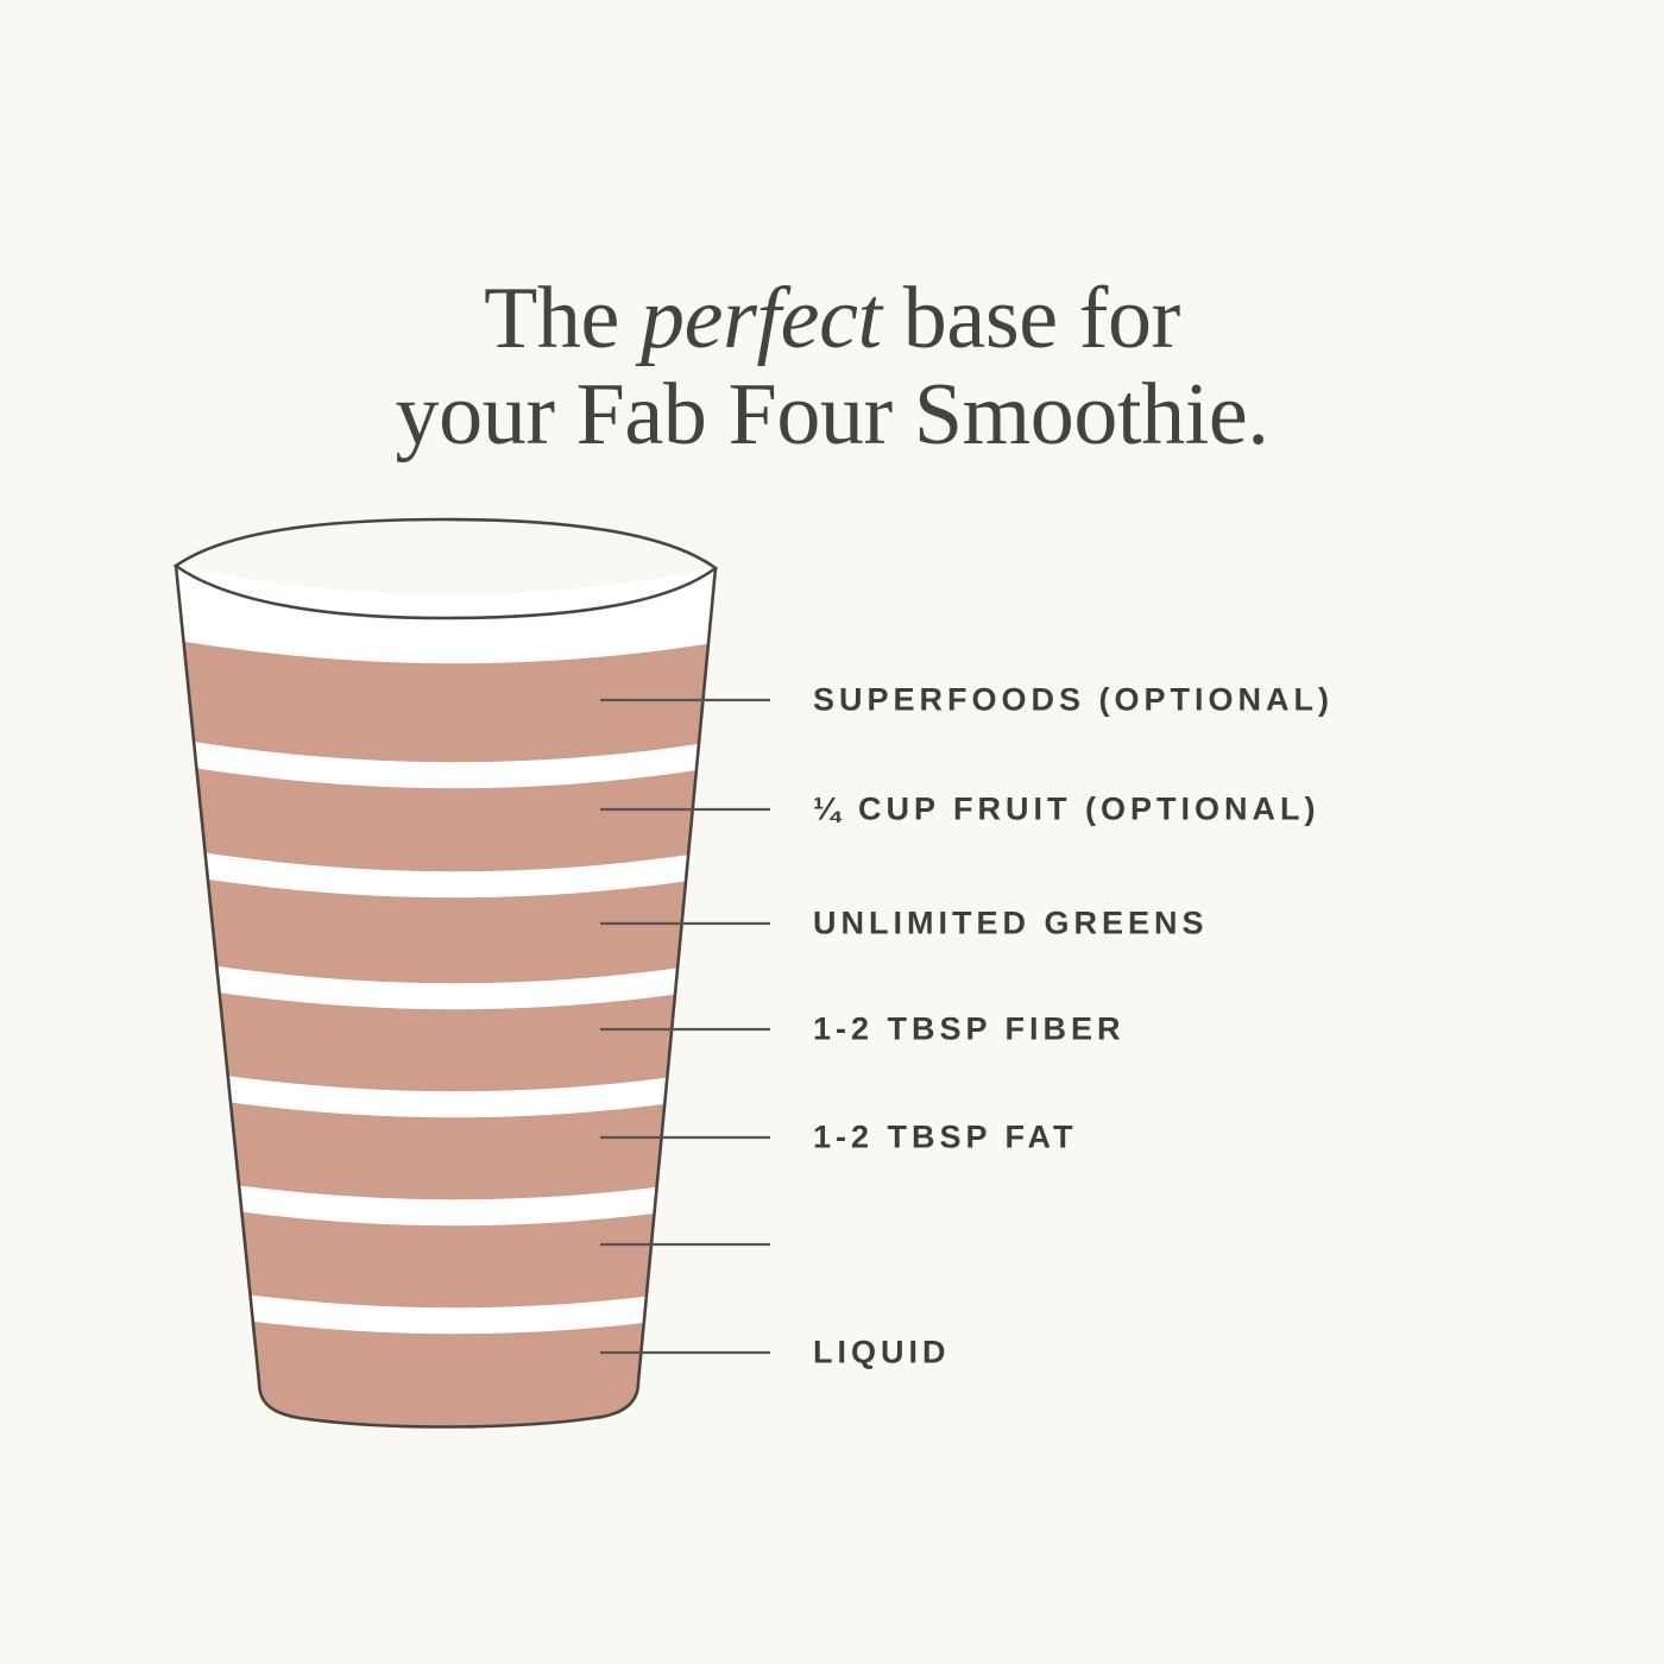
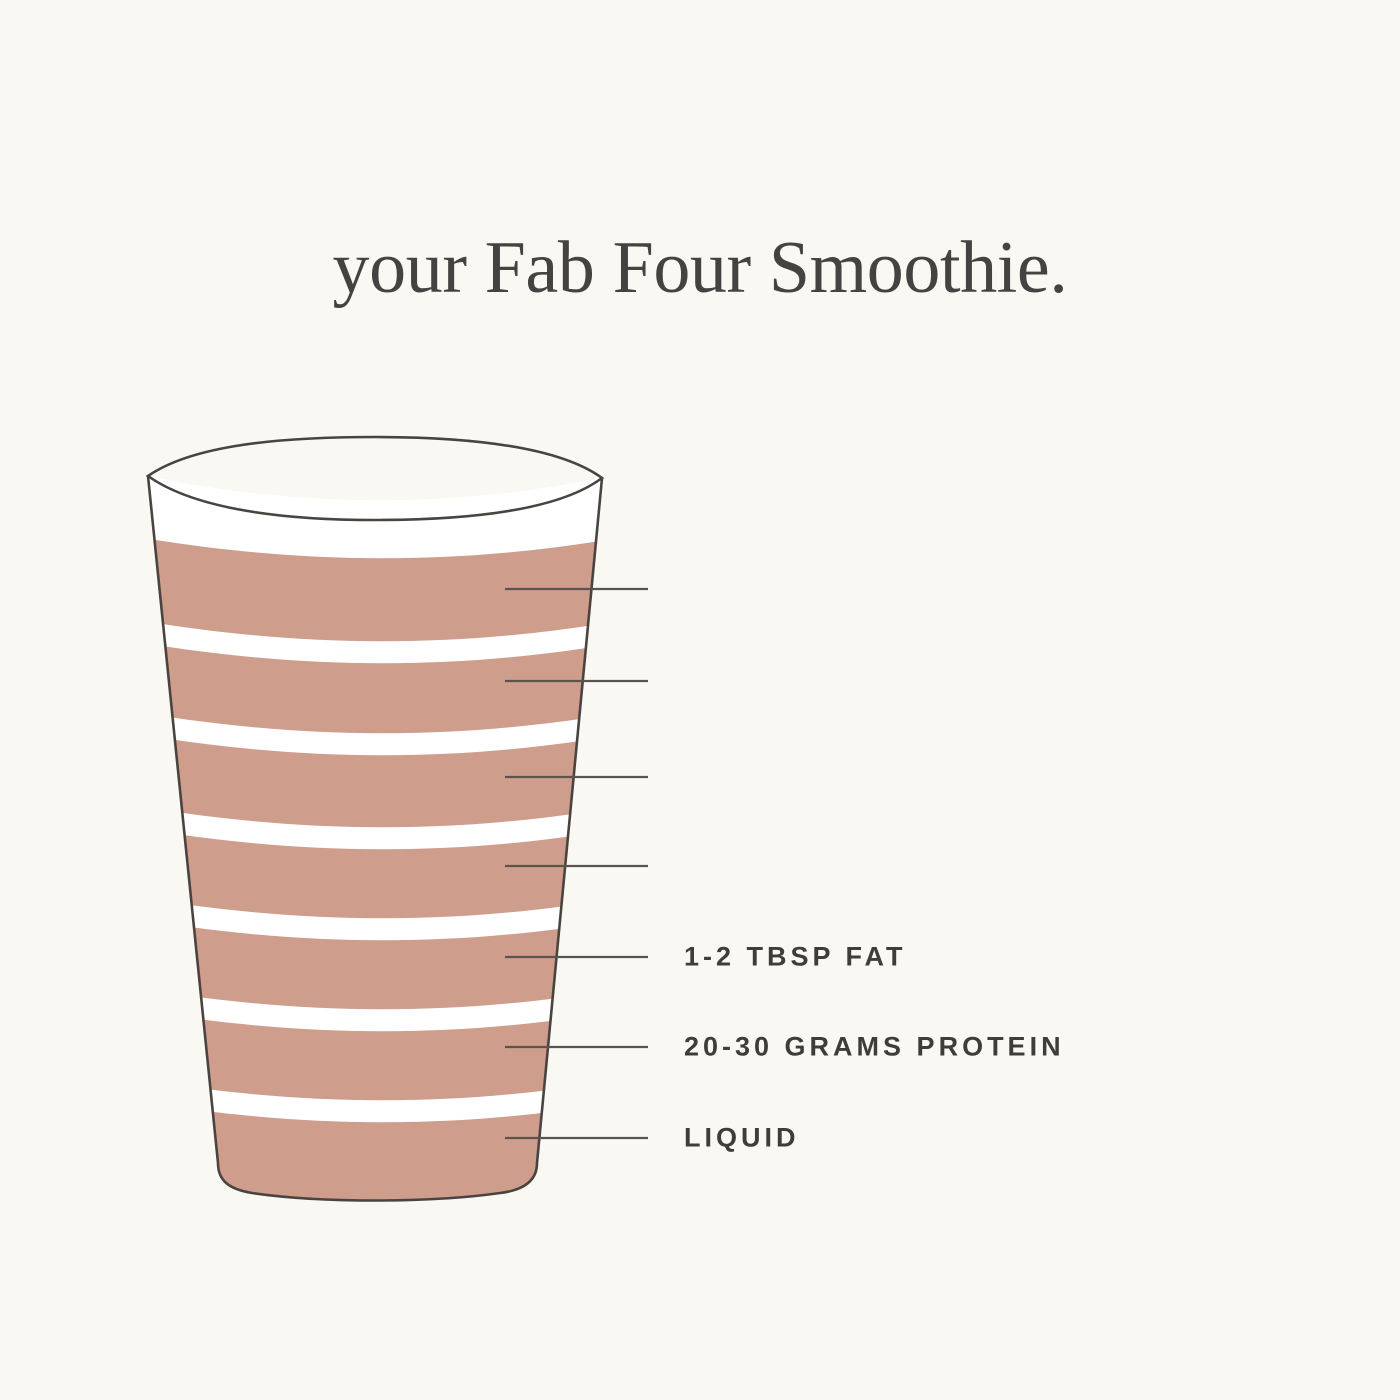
- The perfect base for
  your Fab Four Smoothie.
- SUPERFOODS (OPTIONAL)
- ¼ CUP FRUIT (OPTIONAL)
- UNLIMITED GREENS
- 1-2 TBSP FIBER
  1-2 TBSP FAT
+ 20-30 GRAMS PROTEIN
  LIQUID
